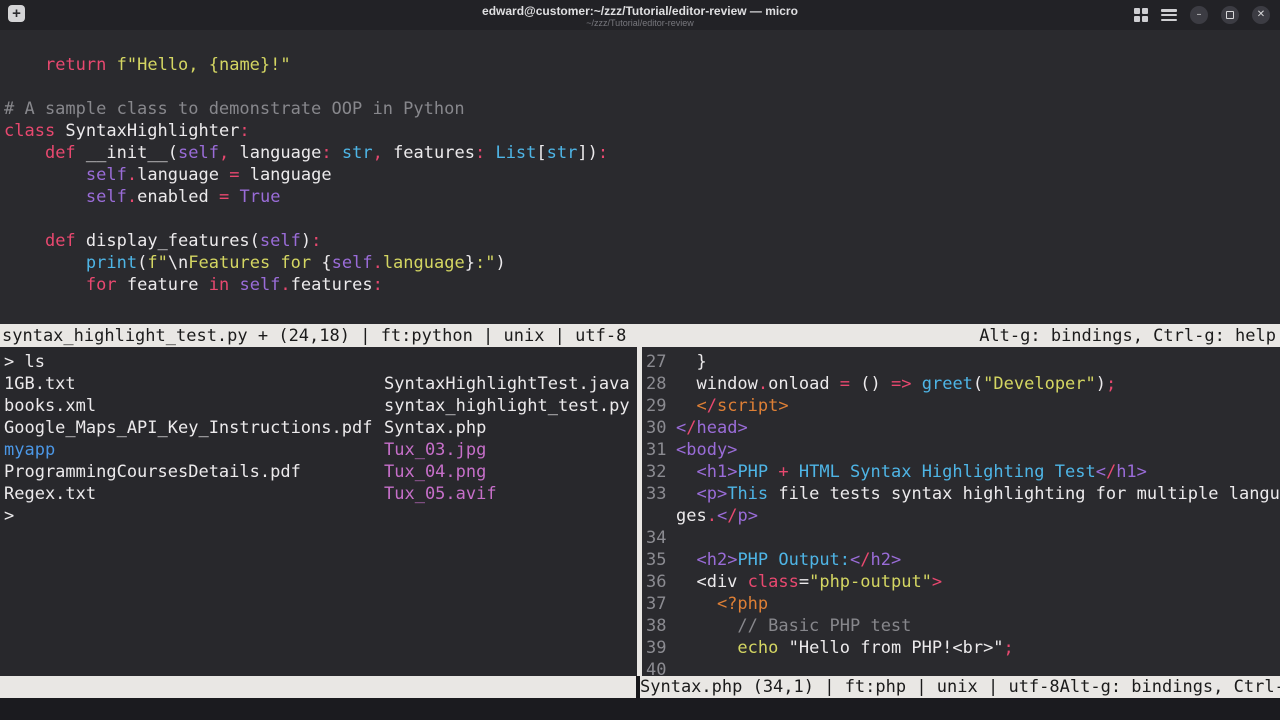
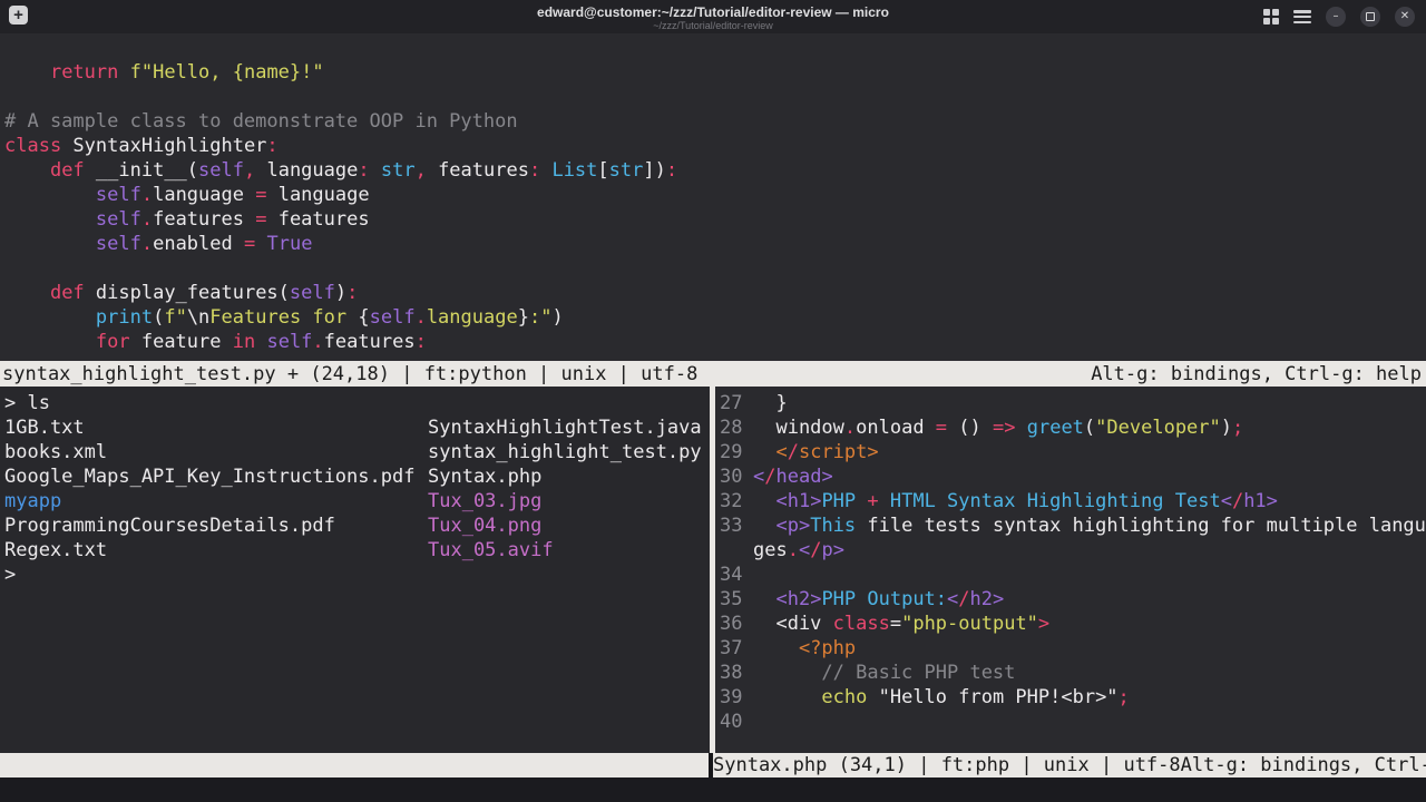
  +
  edward@customer:~/zzz/Tutorial/editor-review — micro
  ~/zzz/Tutorial/editor-review
  –
  ✕
  return f"Hello, {name}!"
  # A sample class to demonstrate OOP in Python
  class SyntaxHighlighter:
  def __init__(self, language: str, features: List[str]):
  self.language = language
+ self.features = features
  self.enabled = True
  def display_features(self):
  print(f"\nFeatures for {self.language}:")
  for feature in self.features:
  syntax_highlight_test.py + (24,18) | ft:python | unix | utf-8
  Alt-g: bindings, Ctrl-g: help
  > ls
  1GB.txt
  SyntaxHighlightTest.java
  books.xml
  syntax_highlight_test.py
  Google_Maps_API_Key_Instructions.pdf
  Syntax.php
  myapp
  Tux_03.jpg
  ProgrammingCoursesDetails.pdf
  Tux_04.png
  Regex.txt
  Tux_05.avif
  >
  27 }
  28 window.onload = () => greet("Developer");
  29 </script>
  30 </head>
- 31 <body>
  32 <h1>PHP + HTML Syntax Highlighting Test</h1>
  33 <p>This file tests syntax highlighting for multiple langu
  ges.</p>
  34
  35 <h2>PHP Output:</h2>
  36 <div class="php-output">
  37 <?php
  38 // Basic PHP test
  39 echo "Hello from PHP!<br>";
  40
  Syntax.php (34,1) | ft:php | unix | utf-8
  Alt-g: bindings, Ctrl
